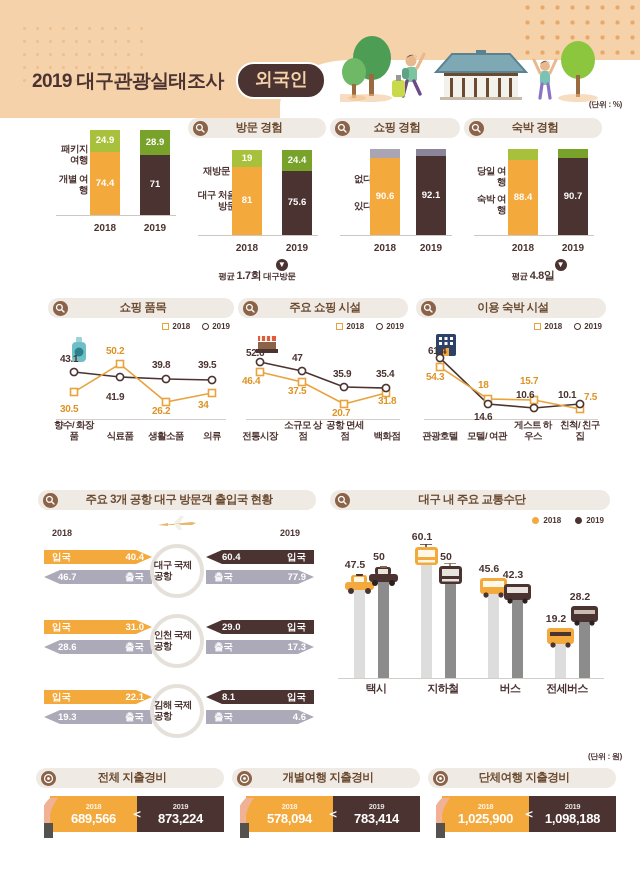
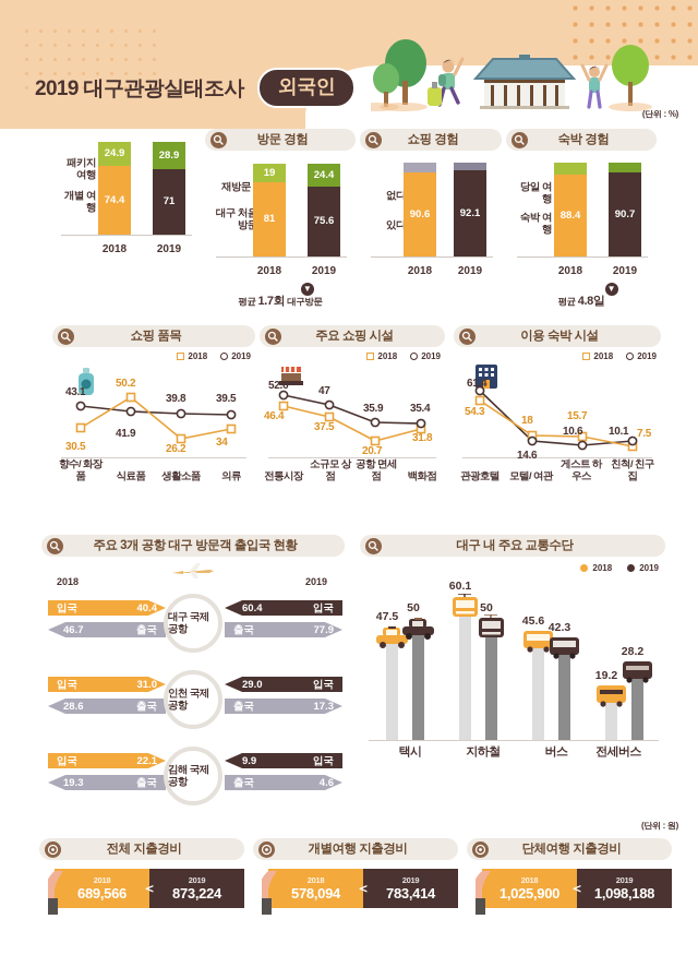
  2019 대구관광실태조사
  외국인
  (단위 : %)
  (단위 : 원)
  패키지 여행
  개별 여행
  24.9
  74.4
  2018
  28.9
  71
  2019
  방문 경험
  재방문
  19
  81
  2018
  24.4
  75.6
  2019
  ▼
  평균 1.7회 대구방문
  쇼핑 경험
  없다
  있다
  90.6
  2018
  92.1
  2019
  숙박 경험
  당일 여행
  숙박 여행
  88.4
  2018
  90.7
  2019
  ▼
  평균 4.8일
  쇼핑 품목
  2018
  2019
  43.1
  41.9
  39.8
  39.5
  30.5
  50.2
  26.2
  34
  향수/ 화장품
  식료품
  생활소품
  의류
  주요 쇼핑 시설
  2018
  2019
  52.6
  47
  35.9
  35.4
  46.4
  37.5
  20.7
  31.8
  전통시장
  소규모 상점
  공항 면세점
  백화점
  이용 숙박 시설
  2018
  2019
  61.4
  14.6
  10.6
  10.1
  54.3
  18
  15.7
  7.5
  관광호텔
  모텔/ 여관
  게스트 하우스
  친척/ 친구 집
  주요 3개 공항 대구 방문객 출입국 현황
  2018
  2019
  대구 국제공항
  입국
  40.4
  46.7
  출국
  60.4
  입국
  출국
  77.9
  인천 국제공항
  입국
  31.0
  28.6
  출국
  29.0
  입국
  출국
  17.3
  김해 국제공항
  입국
  22.1
  19.3
  출국
- 8.1
+ 9.9
  입국
  출국
  4.6
  대구 내 주요 교통수단
  2018
  2019
  47.5
  50
  택시
  60.1
  50
  지하철
  45.6
  42.3
  버스
  19.2
  28.2
  전세버스
  전체 지출경비
  2018
  689,566
  2019
  873,224
  ＜
  개별여행 지출경비
  2018
  578,094
  2019
  783,414
  ＜
  단체여행 지출경비
  2018
  1,025,900
  2019
  1,098,188
  ＜
